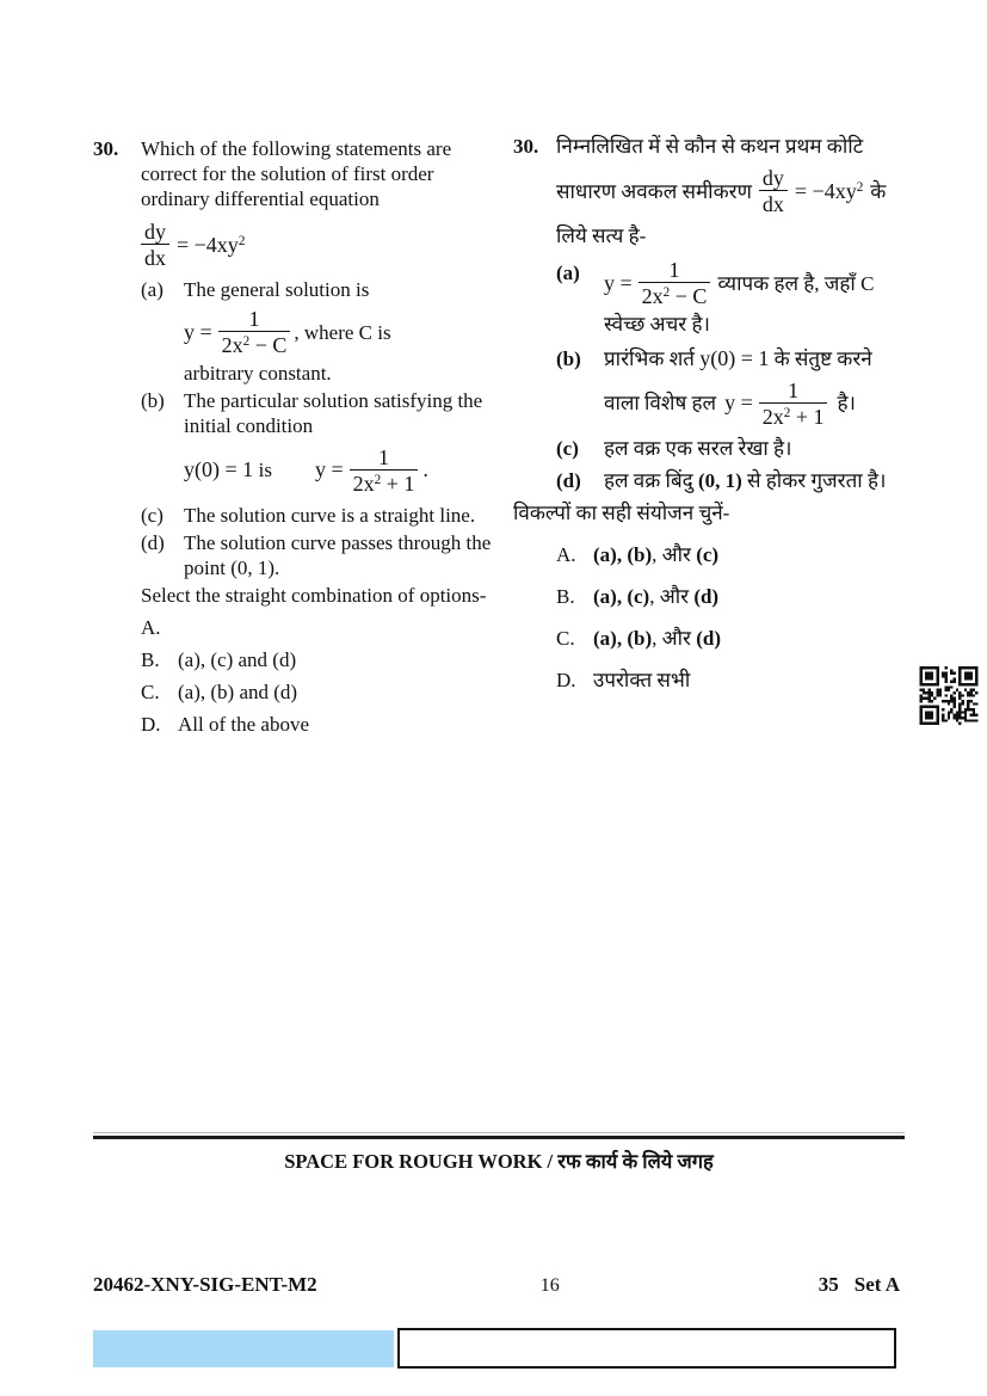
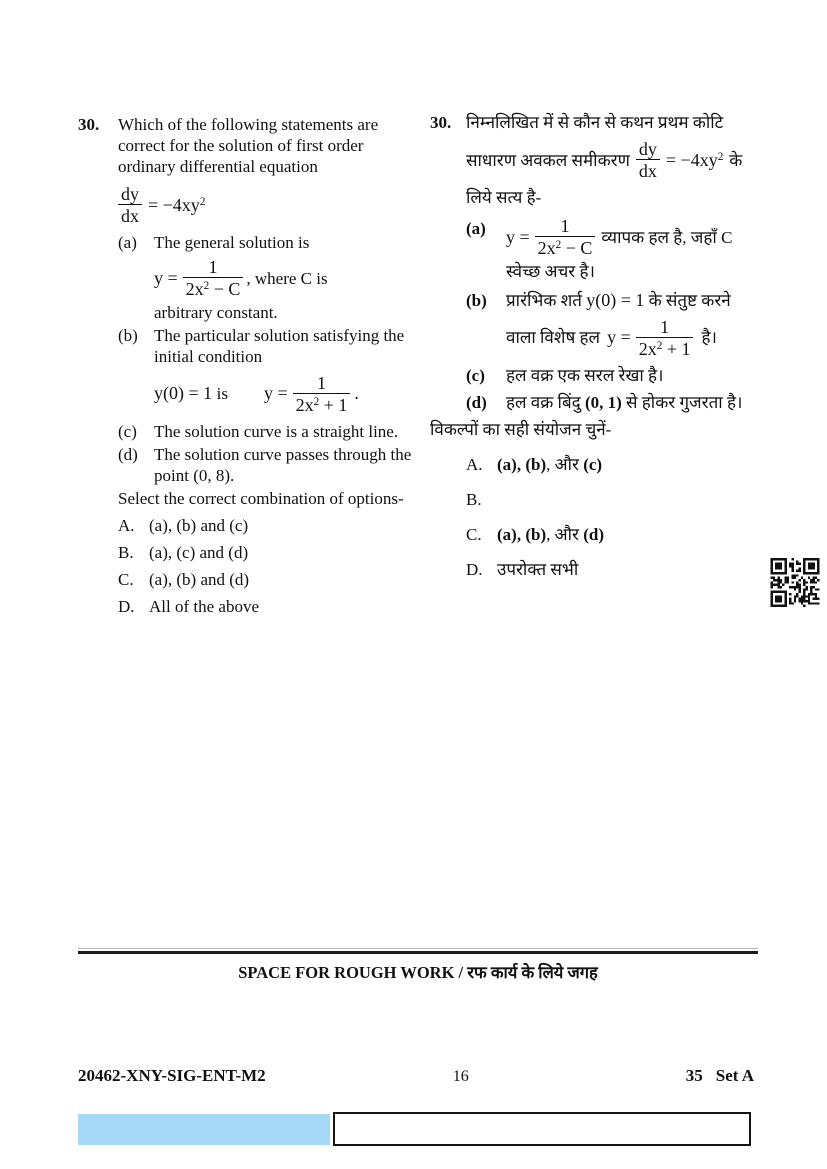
  30.
  Which of the following statements are correct for the solution of first order ordinary differential equation
  dy
  dx
  = −4xy2
  (a)
  The general solution is
  y =
  1
  2x2 − C
  , where C is
  arbitrary constant.
  (b)
  The particular solution satisfying the initial condition
  y(0) = 1 is
  y =
  1
  2x2 + 1
  .
  (c)
  The solution curve is a straight line.
  (d)
- The solution curve passes through the point (0, 1).
+ The solution curve passes through the point (0, 8).
- Select the straight combination of options-
+ Select the correct combination of options-
  A.
+ (a), (b) and (c)
  B.
  (a), (c) and (d)
  C.
  (a), (b) and (d)
  D.
  All of the above
  30.
  निम्नलिखित में से कौन से कथन प्रथम कोटि
  साधारण अवकल समीकरण
  dy
  dx
  = −4xy2
  के
  लिये सत्य है-
  (a)
  y =
  1
  2x2 − C
  व्यापक हल है, जहाँ C
  स्वेच्छ अचर है।
  (b)
  प्रारंभिक शर्त y(0) = 1 के संतुष्ट करने
  वाला विशेष हल
  y =
  1
  2x2 + 1
  है।
  (c)
  हल वक्र एक सरल रेखा है।
  (d)
  हल वक्र बिंदु (0, 1) से होकर गुजरता है।
  विकल्पों का सही संयोजन चुनें-
  A.
  (a), (b), और (c)
  B.
- (a), (c), और (d)
  C.
  (a), (b), और (d)
  D.
  उपरोक्त सभी
  SPACE FOR ROUGH WORK / रफ कार्य के लिये जगह
  20462-XNY-SIG-ENT-M2
  16
  35
  Set A
